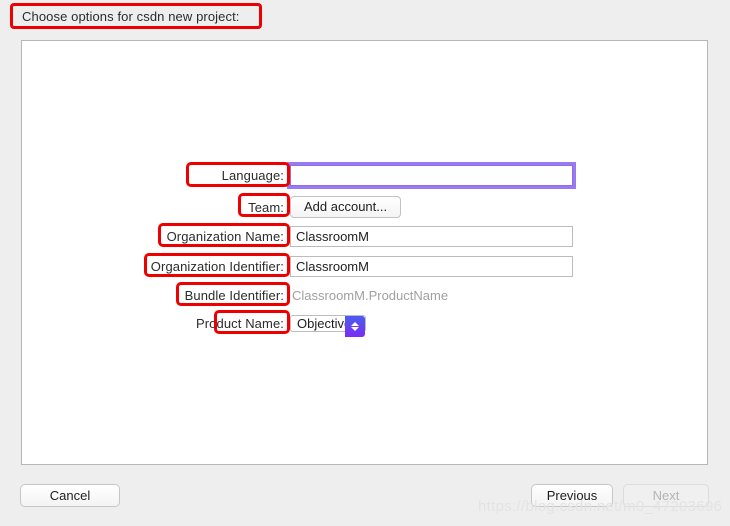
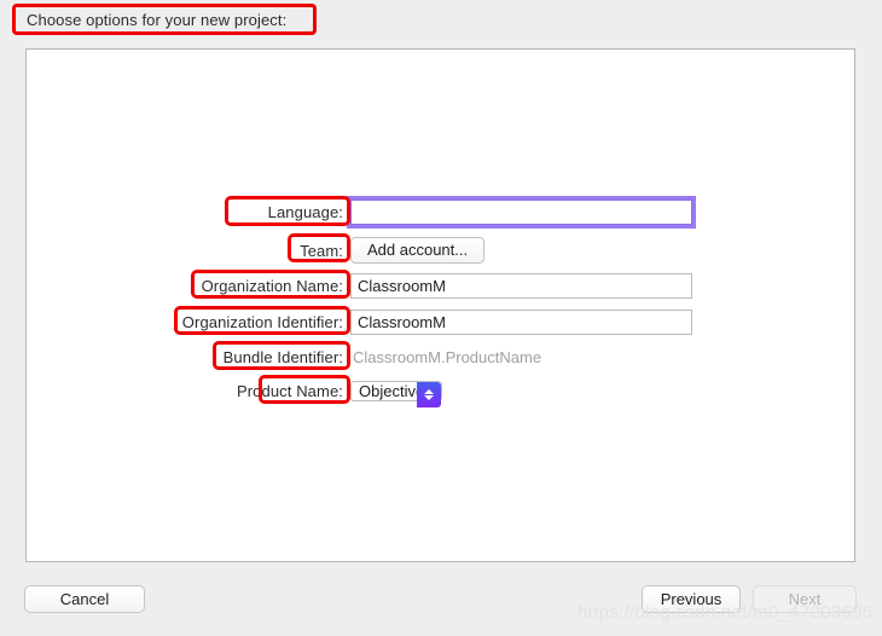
- Choose options for csdn new project:
+ Choose options for your new project:
  Language:
  Team:
  Add account...
  Organization Name:
  ClassroomM
  Organization Identifier:
  ClassroomM
  Bundle Identifier:
  ClassroomM.ProductName
  Product Name:
  Objectiv
  Cancel
  Previous
  Next
  https://blog.csdn.net/m0_47203696
